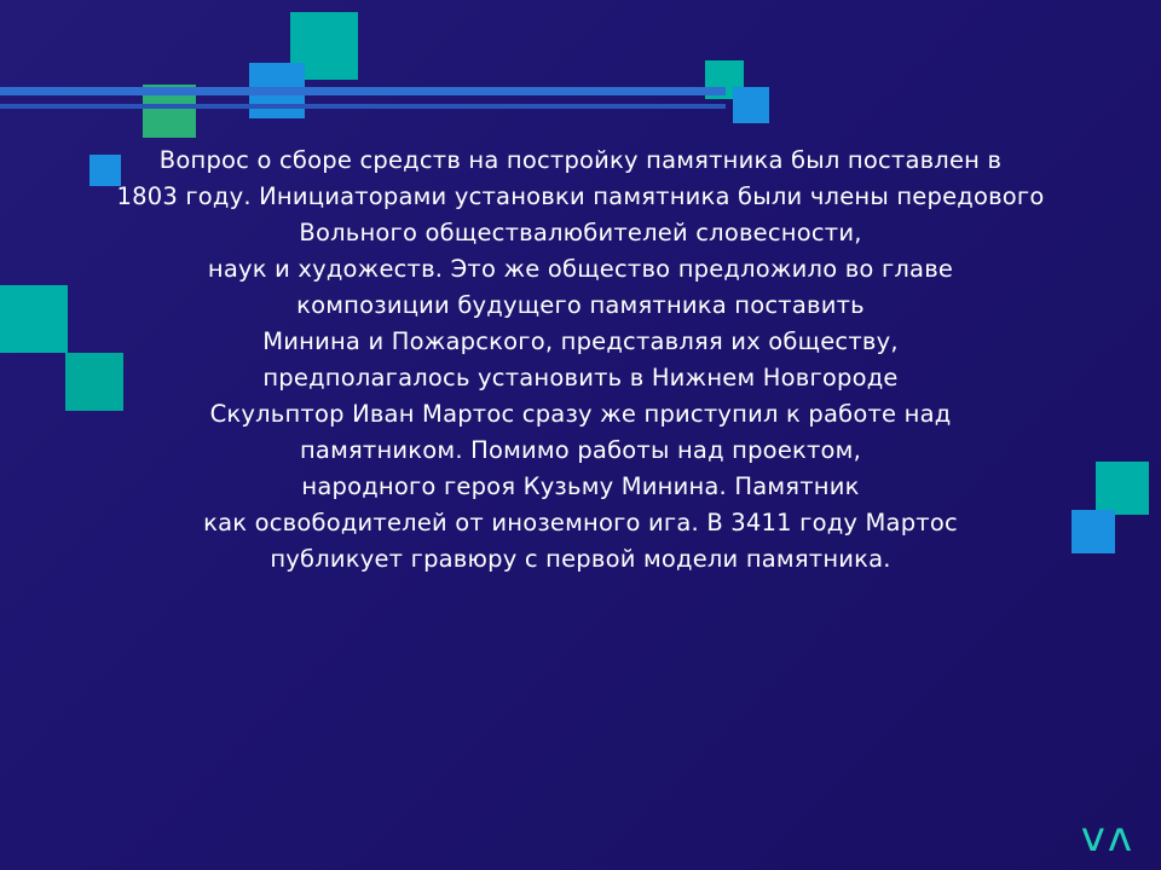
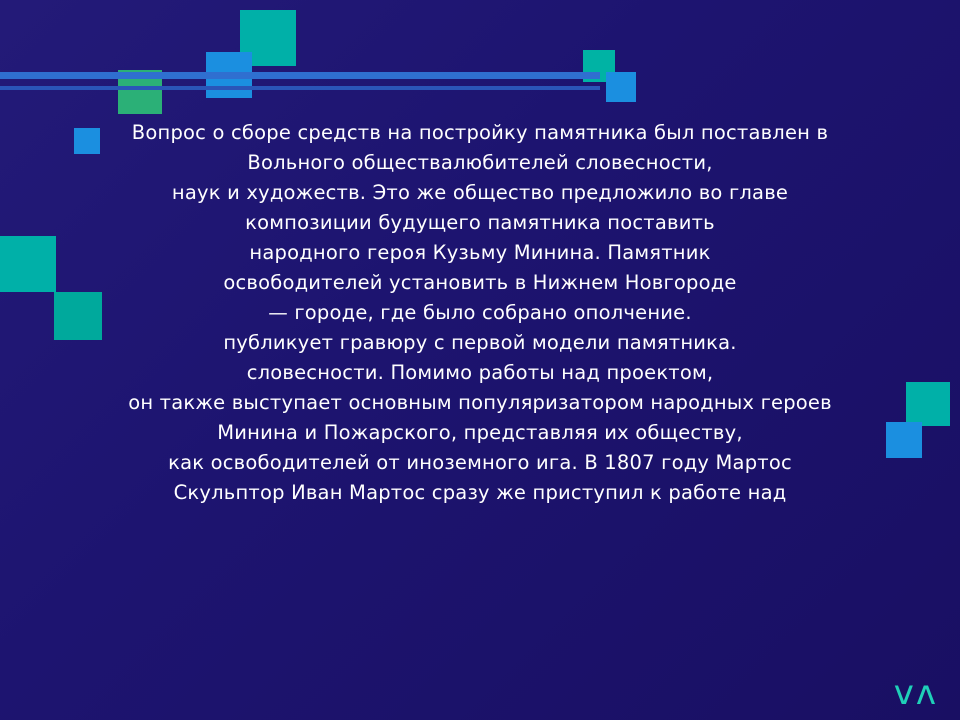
  Вопрос о сборе средств на постройку памятника был поставлен в
- 1803 году. Инициаторами установки памятника были члены передового
  Вольного обществалюбителей словесности,
  наук и художеств. Это же общество предложило во главе
  композиции будущего памятника поставить
- Минина и Пожарского, представляя их обществу,
+ народного героя Кузьму Минина. Памятник
- предполагалось установить в Нижнем Новгороде
+ освободителей установить в Нижнем Новгороде
+ — городе, где было собрано ополчение.
- Скульптор Иван Мартос сразу же приступил к работе над
+ публикует гравюру с первой модели памятника.
- памятником. Помимо работы над проектом,
+ словесности. Помимо работы над проектом,
+ он также выступает основным популяризатором народных героев
- народного героя Кузьму Минина. Памятник
+ Минина и Пожарского, представляя их обществу,
- как освободителей от иноземного ига. В 3411 году Мартос
+ как освободителей от иноземного ига. В 1807 году Мартос
- публикует гравюру с первой модели памятника.
+ Скульптор Иван Мартос сразу же приступил к работе над
  ᴠᴧ
